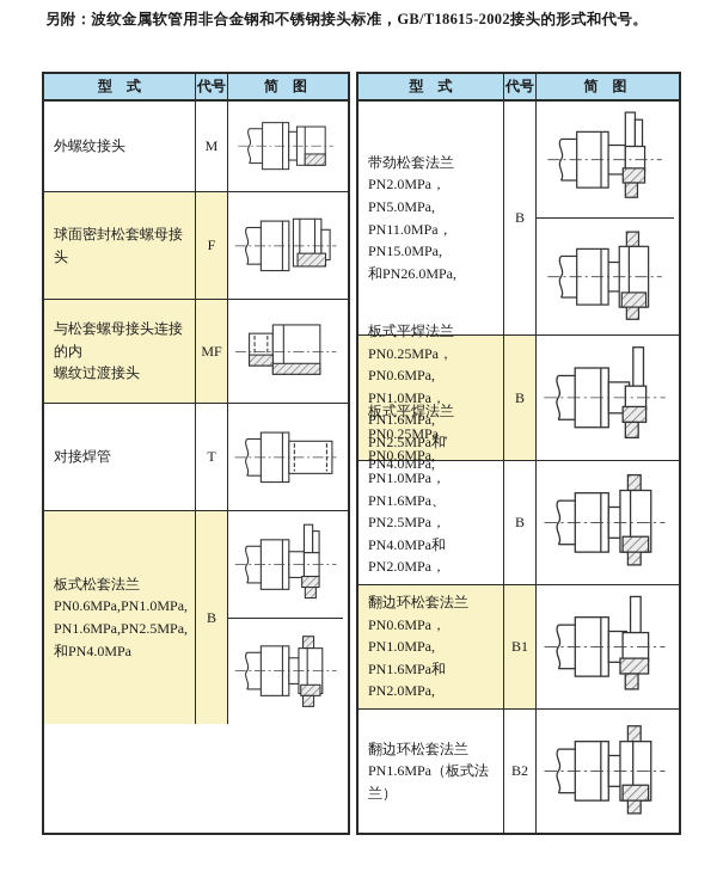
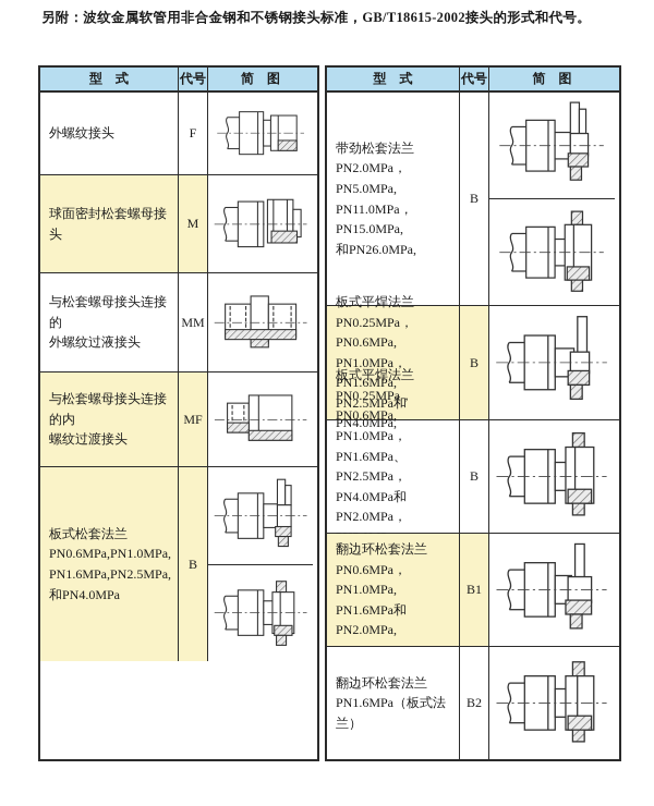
  另附：波纹金属软管用非合金钢和不锈钢接头标准，GB/T18615-2002接头的形式和代号。
  型 式
  代号
  简 图
  外螺纹接头
- M
+ F
  球面密封松套螺母接头
- F
+ M
+ 与松套螺母接头连接的
+ 外螺纹过液接头
+ MM
  与松套螺母接头连接的内
  螺纹过渡接头
  MF
- 对接焊管
- T
  板式松套法兰
  PN0.6MPa,PN1.0MPa,
  PN1.6MPa,PN2.5MPa,
  和PN4.0MPa
  B
  型 式
  代号
  简 图
  带劲松套法兰
  PN2.0MPa，PN5.0MPa,
  PN11.0MPa，PN15.0MPa,
  和PN26.0MPa,
  B
  板式平焊法兰
  PN0.25MPa，PN0.6MPa,
  PN1.0MPa，PN1.6MPa,
  B
  板式平焊法兰
  PN0.25MPa，PN0.6MPa,
  PN1.0MPa，PN1.6MPa、
  PN2.5MPa，PN4.0MPa和
  B
  翻边环松套法兰
  PN0.6MPa，PN1.0MPa,
  PN1.6MPa和PN2.0MPa,
  B1
  翻边环松套法兰
  PN1.6MPa（板式法兰）
  B2
